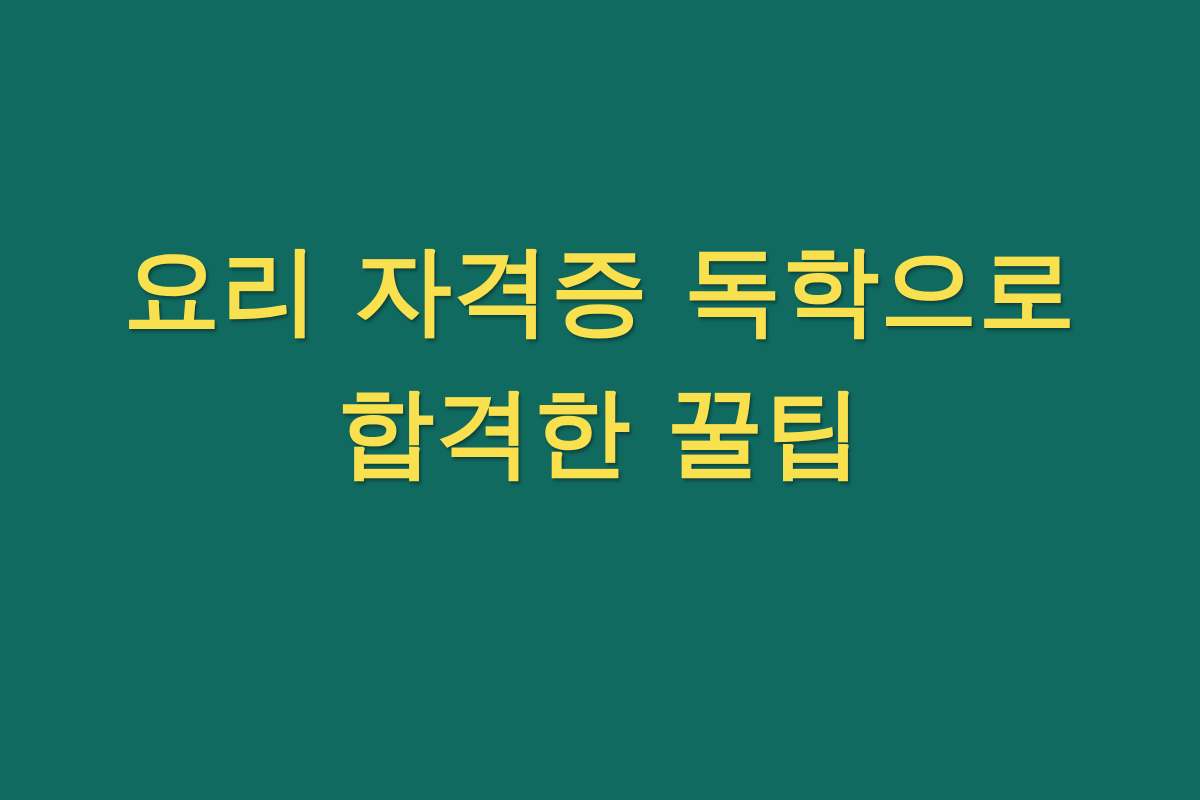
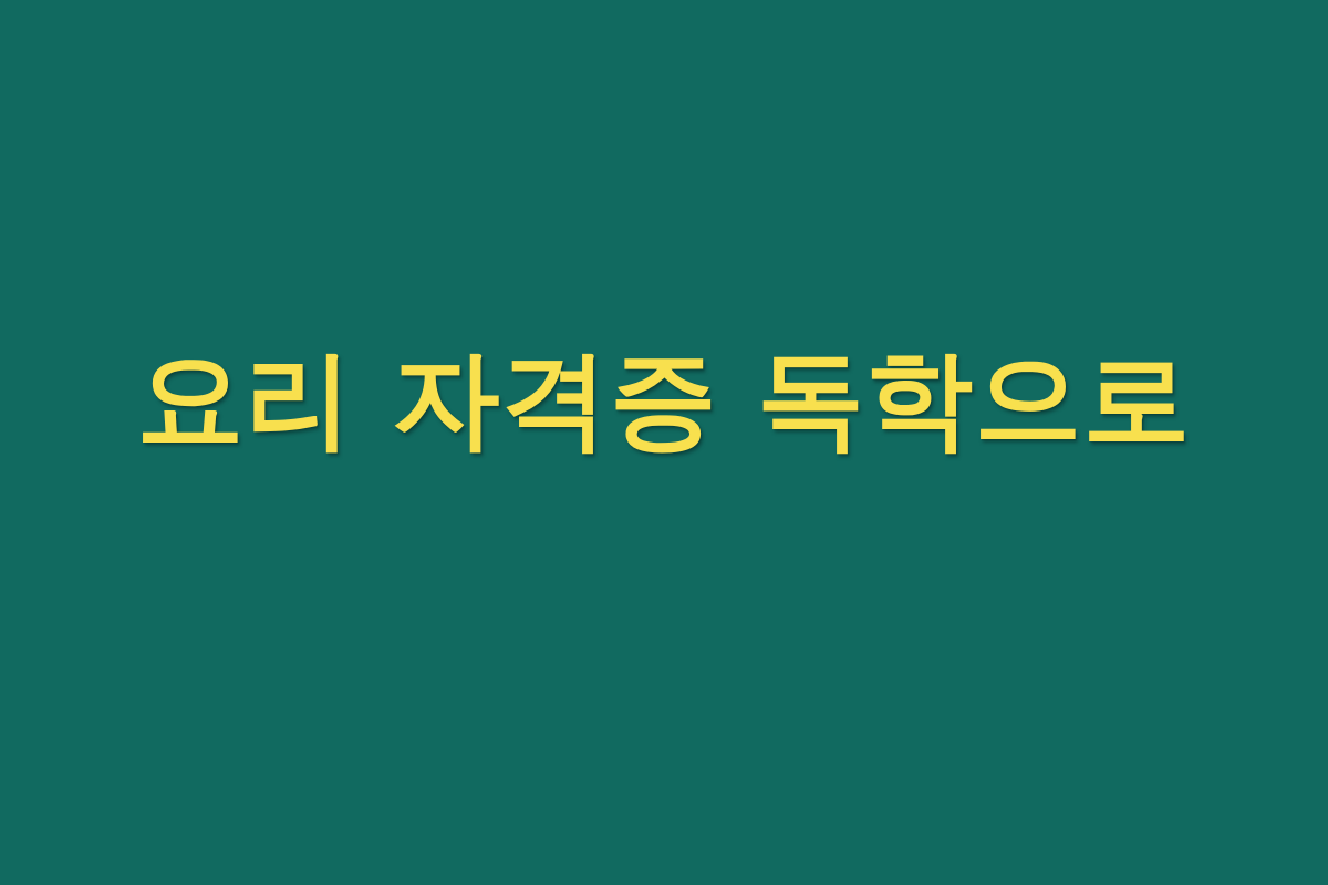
  요리 자격증 독학으로
- 합격한 꿀팁
